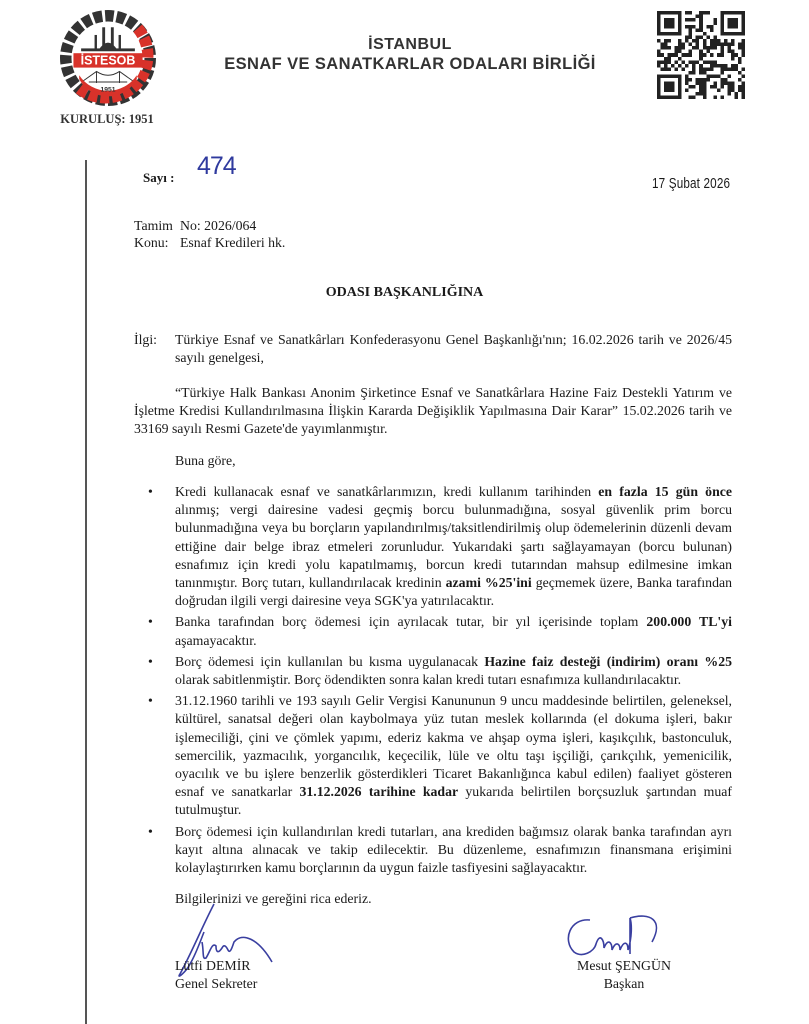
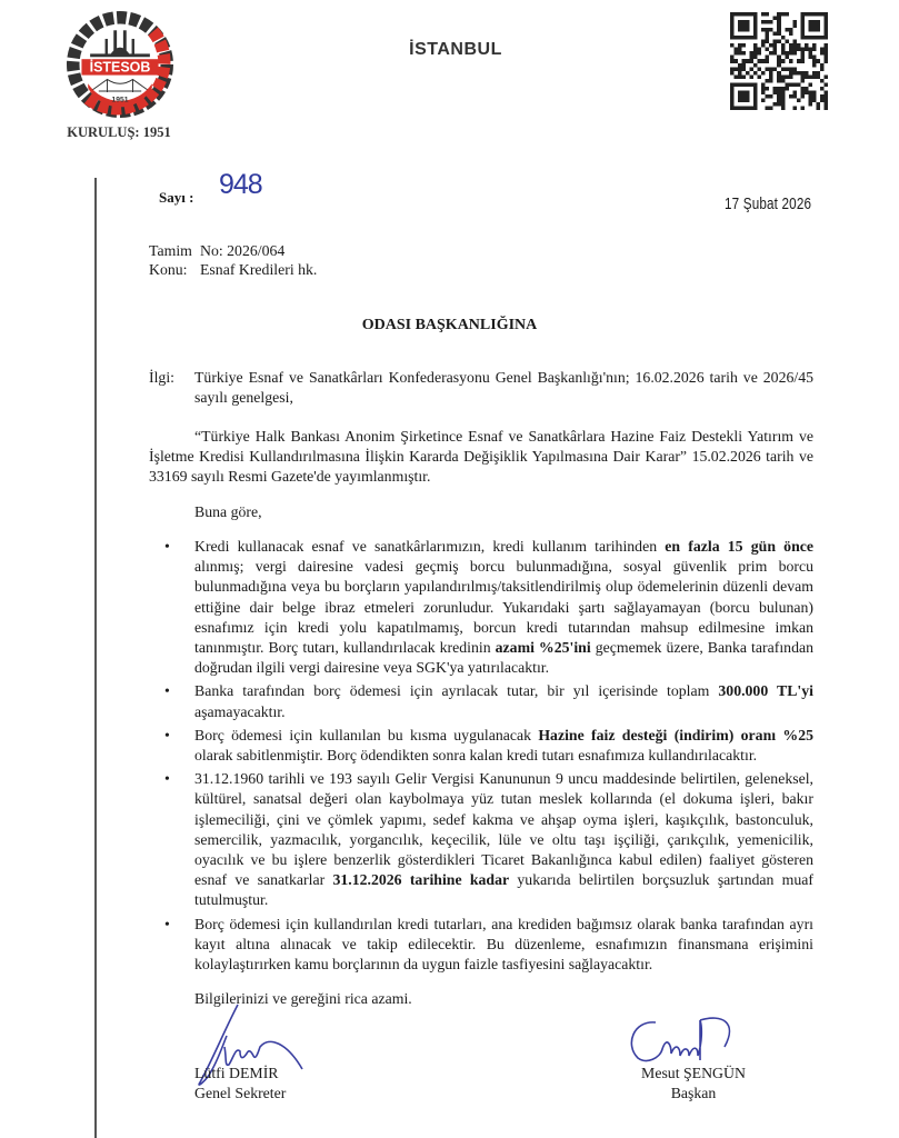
  İSTESOB
  KURULUŞ: 1951
  İSTANBUL
- ESNAF VE SANATKARLAR ODALARI BİRLİĞİ
  Sayı :
- 474
+ 948
  17 Şubat 2026
  Tamim
  No: 2026/064
  Konu:
  Esnaf Kredileri hk.
  ODASI BAŞKANLIĞINA
  İlgi:
  Türkiye Esnaf ve Sanatkârları Konfederasyonu Genel Başkanlığı'nın; 16.02.2026 tarih ve 2026/45 sayılı genelgesi,
  “Türkiye Halk Bankası Anonim Şirketince Esnaf ve Sanatkârlara Hazine Faiz Destekli Yatırım ve İşletme Kredisi Kullandırılmasına İlişkin Kararda Değişiklik Yapılmasına Dair Karar” 15.02.2026 tarih ve 33169 sayılı Resmi Gazete'de yayımlanmıştır.
  Buna göre,
  •
  Kredi kullanacak esnaf ve sanatkârlarımızın, kredi kullanım tarihinden en fazla 15 gün önce alınmış; vergi dairesine vadesi geçmiş borcu bulunmadığına, sosyal güvenlik prim borcu bulunmadığına veya bu borçların yapılandırılmış/taksitlendirilmiş olup ödemelerinin düzenli devam ettiğine dair belge ibraz etmeleri zorunludur. Yukarıdaki şartı sağlayamayan (borcu bulunan) esnafımız için kredi yolu kapatılmamış, borcun kredi tutarından mahsup edilmesine imkan tanınmıştır. Borç tutarı, kullandırılacak kredinin azami %25'ini geçmemek üzere, Banka tarafından doğrudan ilgili vergi dairesine veya SGK'ya yatırılacaktır.
  •
- Banka tarafından borç ödemesi için ayrılacak tutar, bir yıl içerisinde toplam 200.000 TL'yi aşamayacaktır.
+ Banka tarafından borç ödemesi için ayrılacak tutar, bir yıl içerisinde toplam 300.000 TL'yi aşamayacaktır.
  •
  Borç ödemesi için kullanılan bu kısma uygulanacak Hazine faiz desteği (indirim) oranı %25 olarak sabitlenmiştir. Borç ödendikten sonra kalan kredi tutarı esnafımıza kullandırılacaktır.
  •
- 31.12.1960 tarihli ve 193 sayılı Gelir Vergisi Kanununun 9 uncu maddesinde belirtilen, geleneksel, kültürel, sanatsal değeri olan kaybolmaya yüz tutan meslek kollarında (el dokuma işleri, bakır işlemeciliği, çini ve çömlek yapımı, ederiz kakma ve ahşap oyma işleri, kaşıkçılık, bastonculuk, semercilik, yazmacılık, yorgancılık, keçecilik, lüle ve oltu taşı işçiliği, çarıkçılık, yemenicilik, oyacılık ve bu işlere benzerlik gösterdikleri Ticaret Bakanlığınca kabul edilen) faaliyet gösteren esnaf ve sanatkarlar 31.12.2026 tarihine kadar yukarıda belirtilen borçsuzluk şartından muaf tutulmuştur.
+ 31.12.1960 tarihli ve 193 sayılı Gelir Vergisi Kanununun 9 uncu maddesinde belirtilen, geleneksel, kültürel, sanatsal değeri olan kaybolmaya yüz tutan meslek kollarında (el dokuma işleri, bakır işlemeciliği, çini ve çömlek yapımı, sedef kakma ve ahşap oyma işleri, kaşıkçılık, bastonculuk, semercilik, yazmacılık, yorgancılık, keçecilik, lüle ve oltu taşı işçiliği, çarıkçılık, yemenicilik, oyacılık ve bu işlere benzerlik gösterdikleri Ticaret Bakanlığınca kabul edilen) faaliyet gösteren esnaf ve sanatkarlar 31.12.2026 tarihine kadar yukarıda belirtilen borçsuzluk şartından muaf tutulmuştur.
  •
  Borç ödemesi için kullandırılan kredi tutarları, ana krediden bağımsız olarak banka tarafından ayrı kayıt altına alınacak ve takip edilecektir. Bu düzenleme, esnafımızın finansmana erişimini kolaylaştırırken kamu borçlarının da uygun faizle tasfiyesini sağlayacaktır.
- Bilgilerinizi ve gereğini rica ederiz.
+ Bilgilerinizi ve gereğini rica azami.
  Lütfi DEMİR
  Genel Sekreter
  Mesut ŞENGÜN
  Başkan
